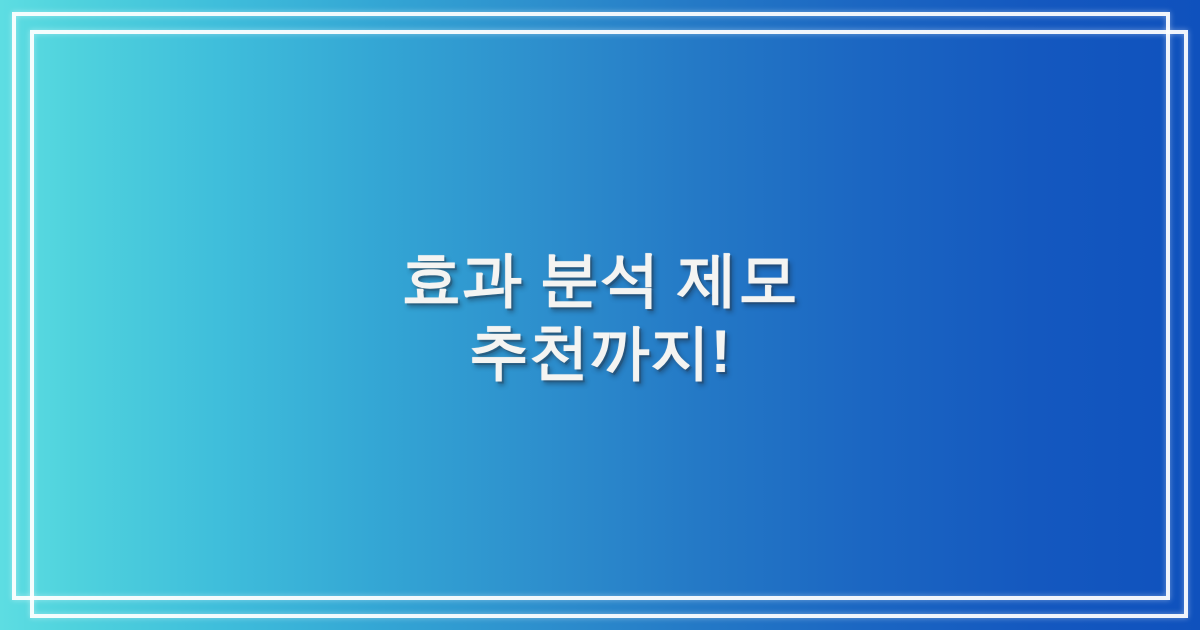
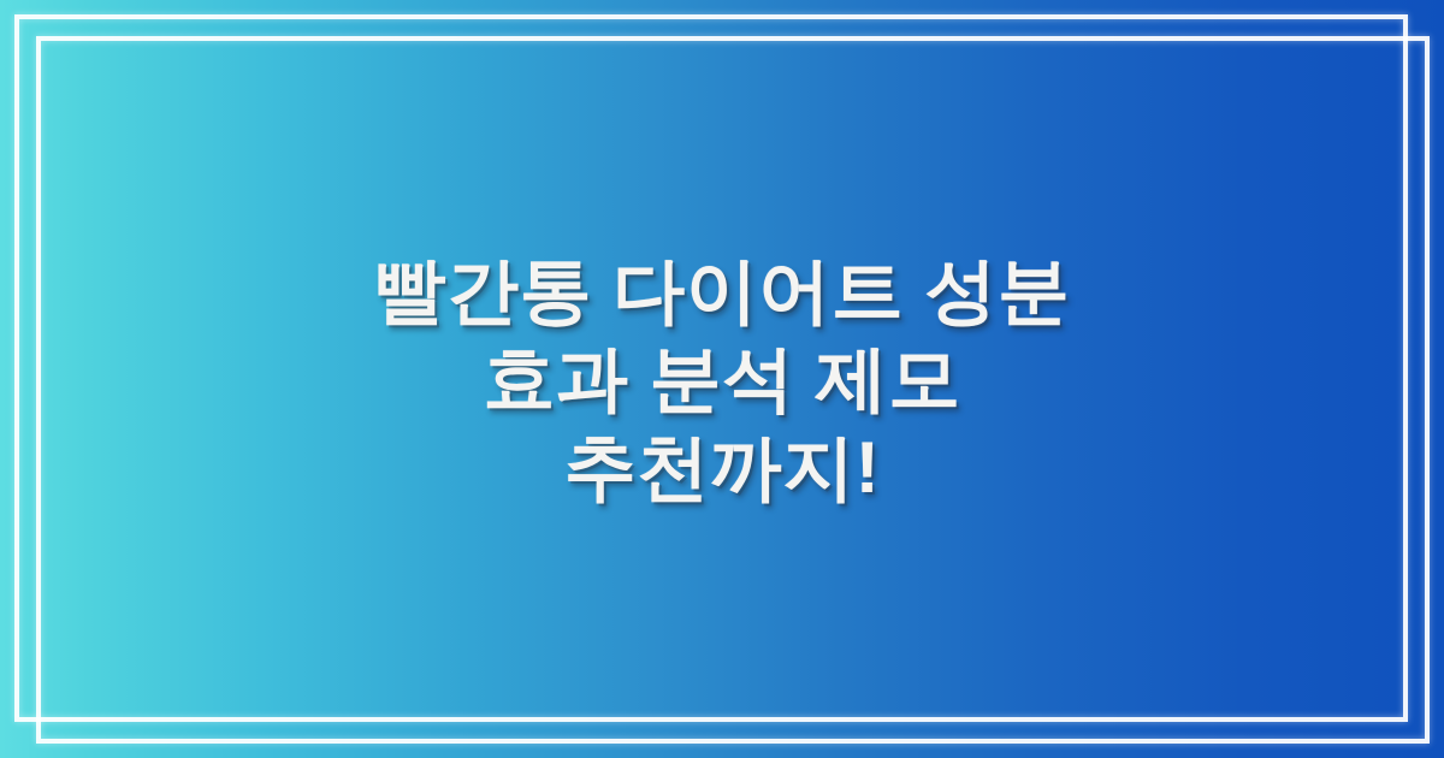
+ 빨간통 다이어트 성분
  효과 분석 제모
  추천까지!
